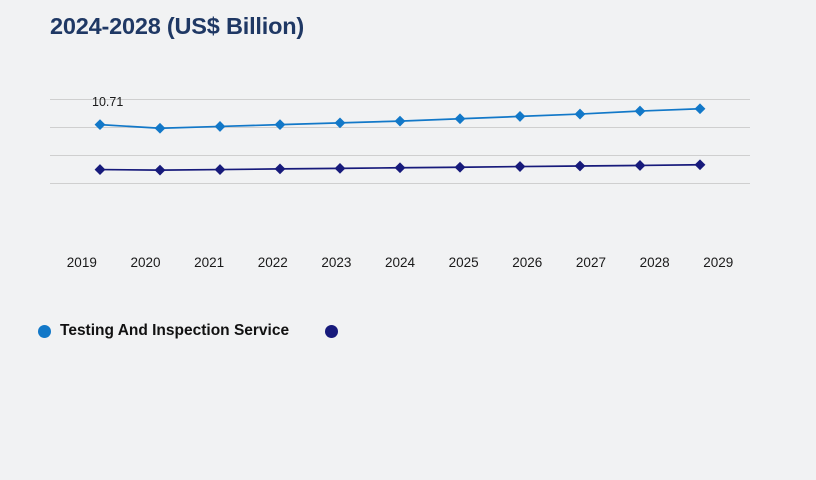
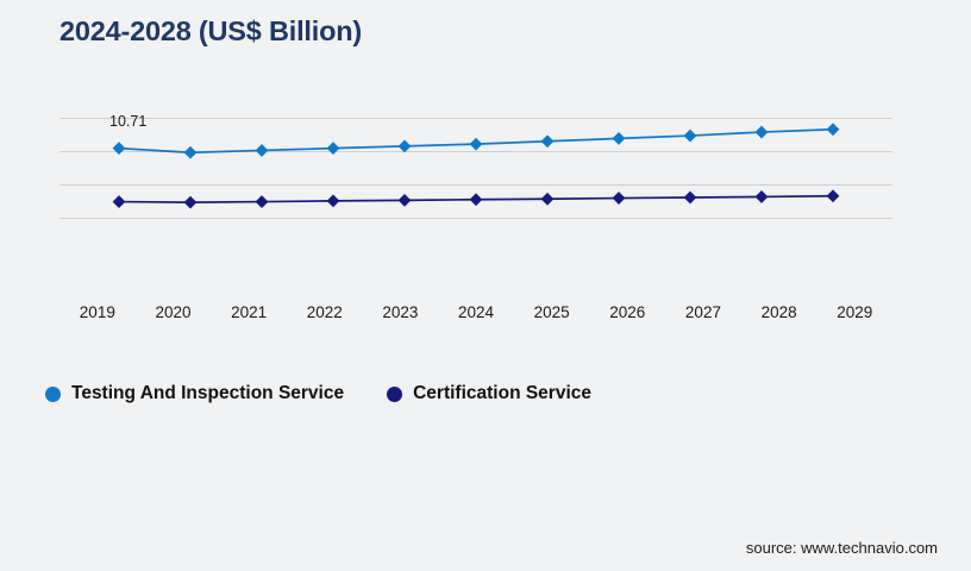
  2024-2028 (US$ Billion)
  10.71
  2019
  2020
  2021
  2022
  2023
  2024
  2025
  2026
  2027
  2028
  2029
  Testing And Inspection Service
+ Certification Service
+ source: www.technavio.com
